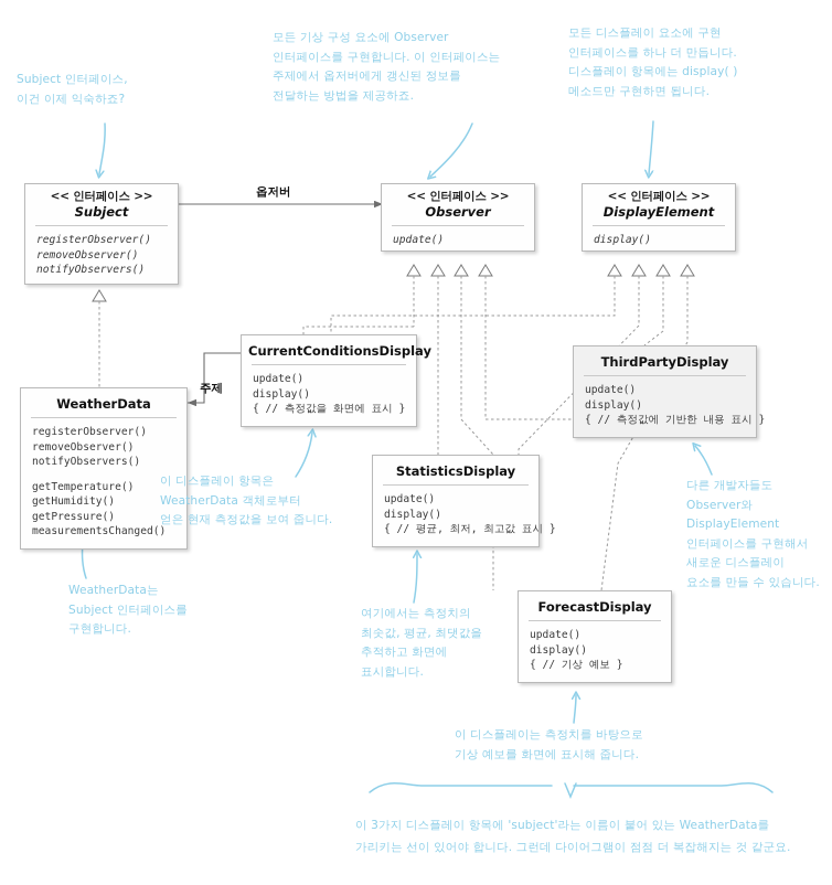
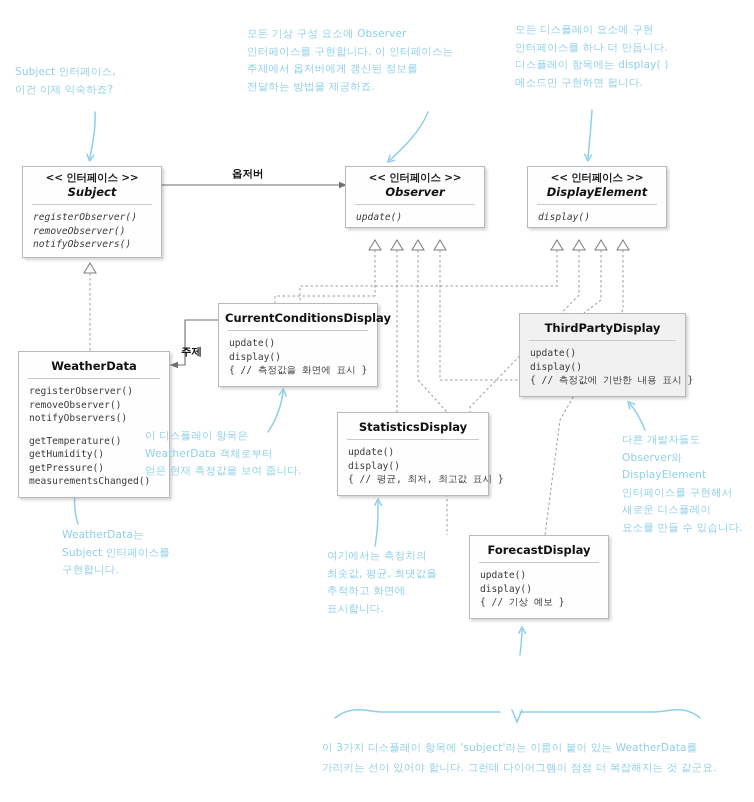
  << 인터페이스 >>
  Subject
  registerObserver()
  removeObserver()
  notifyObservers()
  << 인터페이스 >>
  Observer
  update()
  << 인터페이스 >>
  DisplayElement
  display()
  WeatherData
  registerObserver()
  removeObserver()
  notifyObservers()
  getTemperature()
  getHumidity()
  getPressure()
  measurementsChanged()
  CurrentConditionsDisplay
  update()
  display()
  { // 측정값을 화면에 표시 }
  StatisticsDisplay
  update()
  display()
  { // 평균, 최저, 최고값 표시 }
  ForecastDisplay
  update()
  display()
  { // 기상 예보 }
  ThirdPartyDisplay
  update()
  display()
  { // 측정값에 기반한 내용 표시 }
  옵저버
  주제
  Subject 인터페이스,
  이건 이제 익숙하죠?
  모든 기상 구성 요소에 Observer
  인터페이스를 구현합니다. 이 인터페이스는
  주제에서 옵저버에게 갱신된 정보를
  전달하는 방법을 제공하죠.
  모든 디스플레이 요소에 구현
  인터페이스를 하나 더 만듭니다.
  디스플레이 항목에는 display( )
  메소드만 구현하면 됩니다.
  이 디스플레이 항목은
  WeatherData 객체로부터
  얻은 현재 측정값을 보여 줍니다.
  WeatherData는
  Subject 인터페이스를
  구현합니다.
  여기에서는 측정치의
  최솟값, 평균, 최댓값을
  추적하고 화면에
  표시합니다.
  다른 개발자들도
  Observer와
  DisplayElement
  인터페이스를 구현해서
  새로운 디스플레이
  요소를 만들 수 있습니다.
- 이 디스플레이는 측정치를 바탕으로
- 기상 예보를 화면에 표시해 줍니다.
  이 3가지 디스플레이 항목에 'subject'라는 이름이 붙어 있는 WeatherData를
  가리키는 선이 있어야 합니다. 그런데 다이어그램이 점점 더 복잡해지는 것 같군요.
